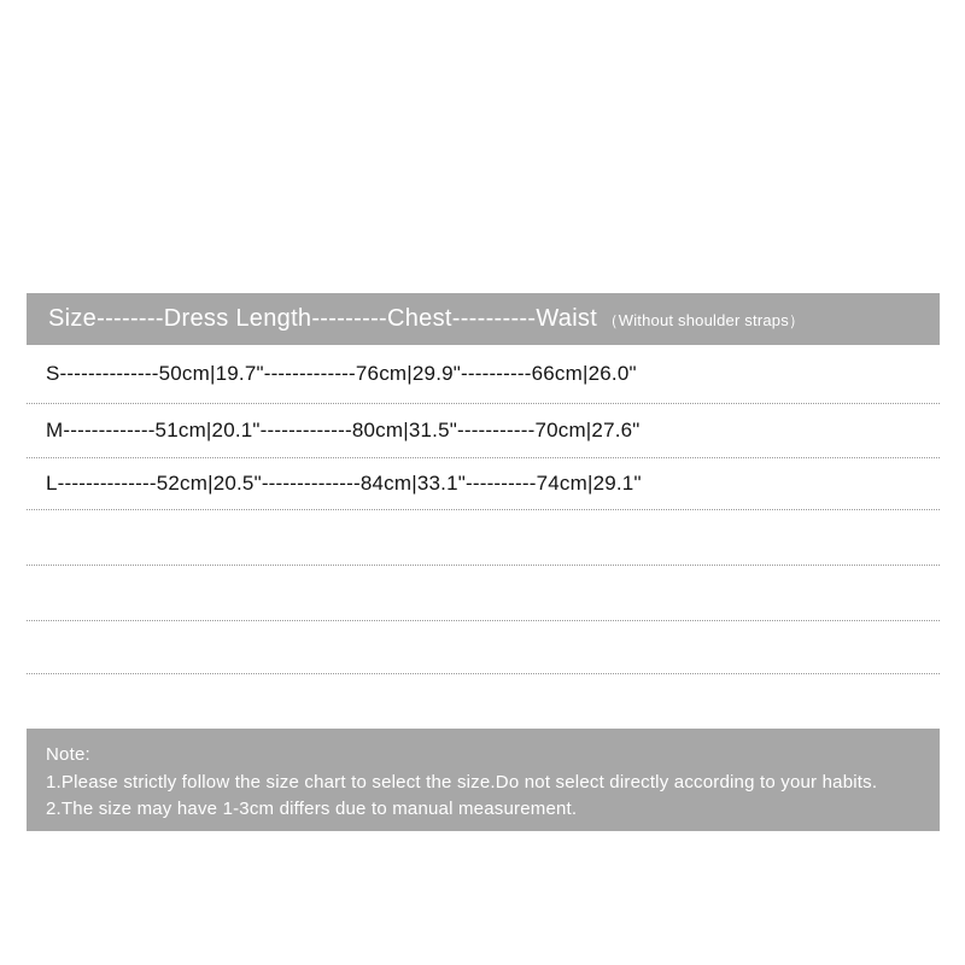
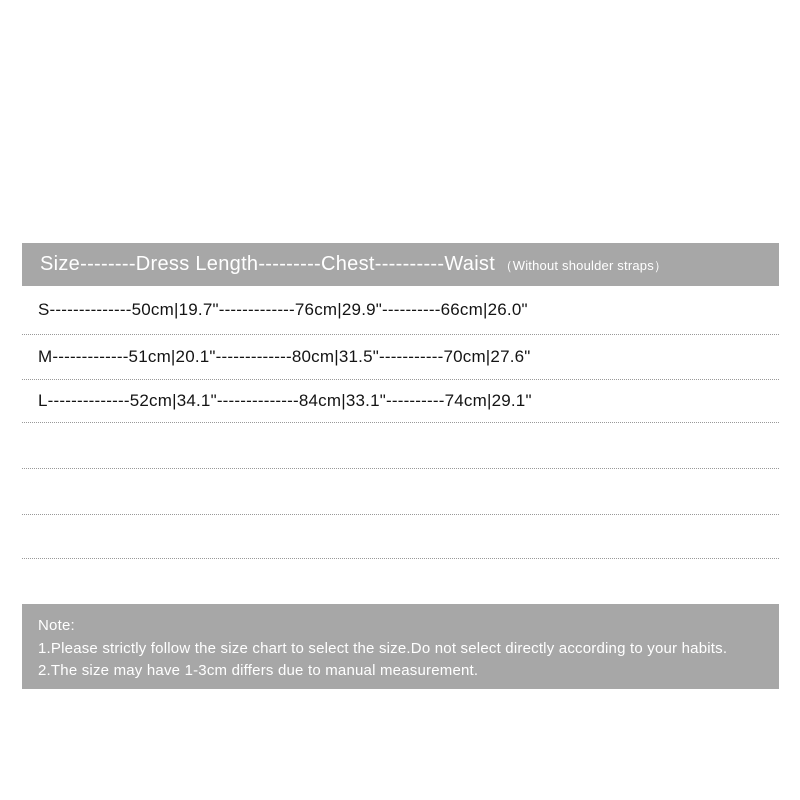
  Size--------Dress Length---------Chest----------Waist （Without shoulder straps）
  S--------------50cm|19.7"-------------76cm|29.9"----------66cm|26.0"
  M-------------51cm|20.1"-------------80cm|31.5"-----------70cm|27.6"
- L--------------52cm|20.5"--------------84cm|33.1"----------74cm|29.1"
+ L--------------52cm|34.1"--------------84cm|33.1"----------74cm|29.1"
  Note:
  1.Please strictly follow the size chart to select the size.Do not select directly according to your habits.
  2.The size may have 1-3cm differs due to manual measurement.
